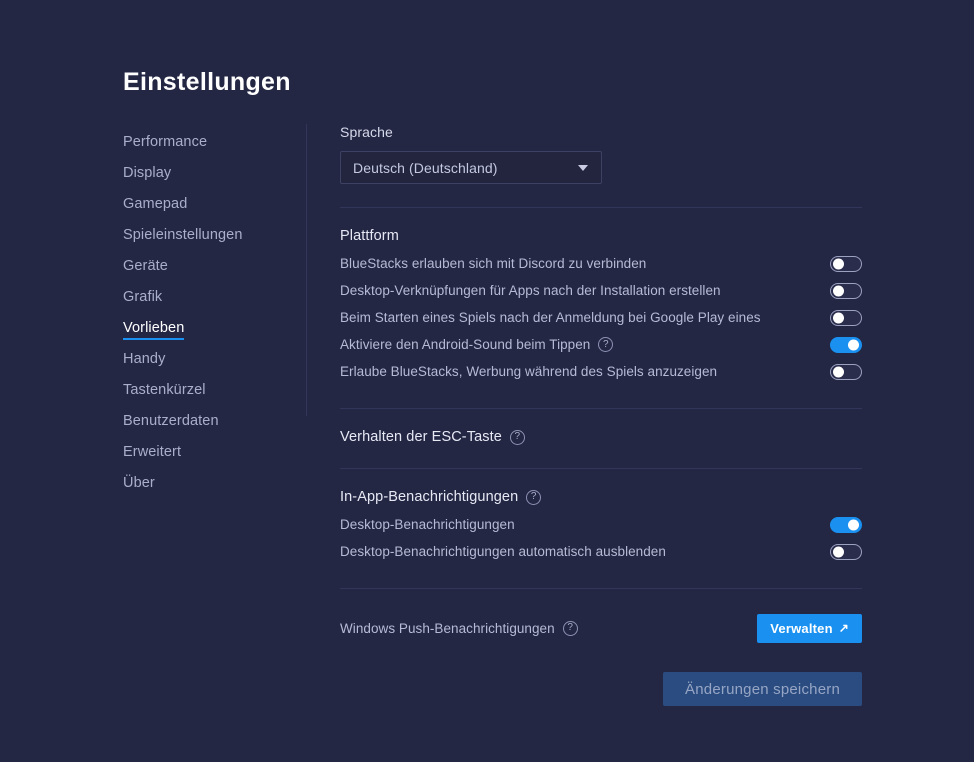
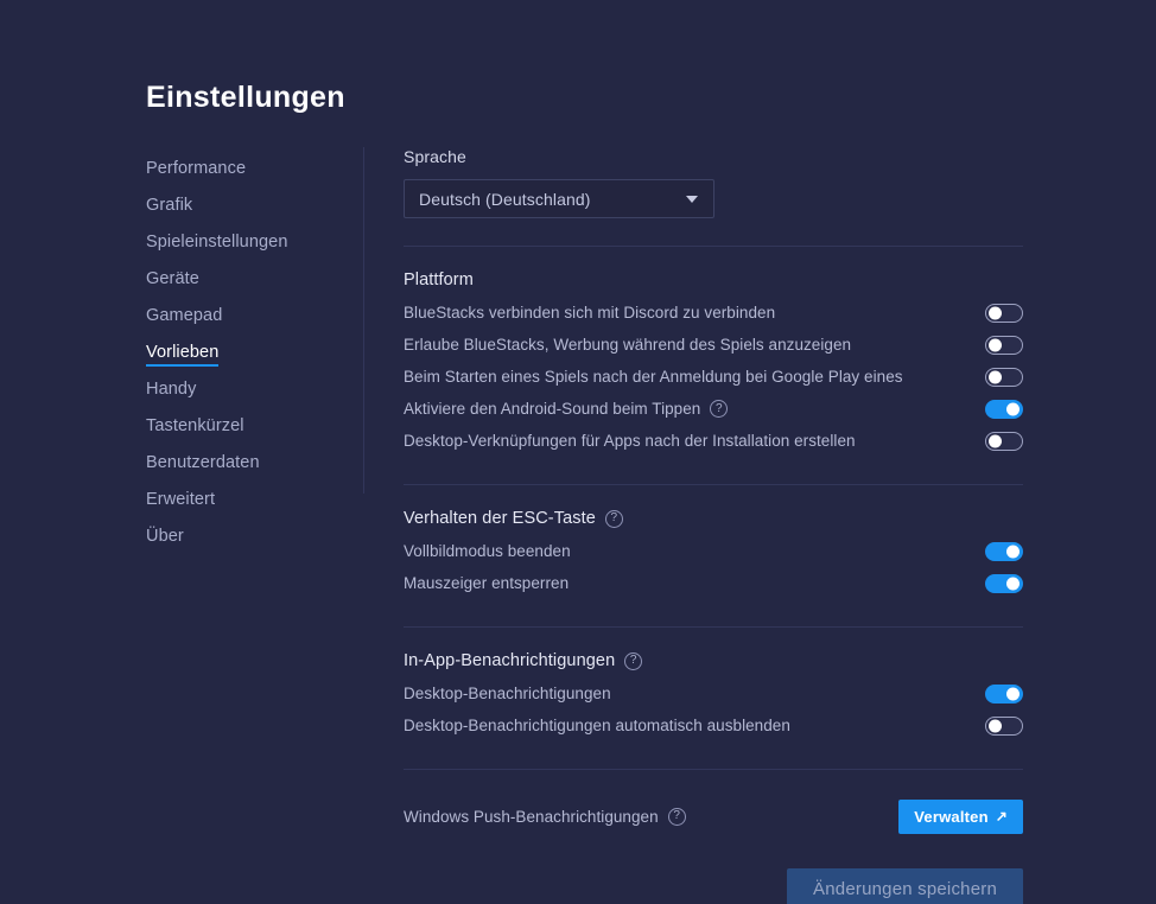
  Einstellungen
  Performance
- Display
- Gamepad
+ Grafik
  Spieleinstellungen
  Geräte
- Grafik
+ Gamepad
  Vorlieben
  Handy
  Tastenkürzel
  Benutzerdaten
  Erweitert
  Über
  Sprache
  Deutsch (Deutschland)
  Plattform
- BlueStacks erlauben sich mit Discord zu verbinden
+ BlueStacks verbinden sich mit Discord zu verbinden
- Desktop-Verknüpfungen für Apps nach der Installation erstellen
+ Erlaube BlueStacks, Werbung während des Spiels anzuzeigen
  Beim Starten eines Spiels nach der Anmeldung bei Google Play eines
  Aktiviere den Android-Sound beim Tippen
  ?
- Erlaube BlueStacks, Werbung während des Spiels anzuzeigen
+ Desktop-Verknüpfungen für Apps nach der Installation erstellen
  Verhalten der ESC-Taste
  ?
+ Vollbildmodus beenden
+ Mauszeiger entsperren
  In-App-Benachrichtigungen
  ?
  Desktop-Benachrichtigungen
  Desktop-Benachrichtigungen automatisch ausblenden
  Windows Push-Benachrichtigungen
  ?
  Verwalten
  ↗
  Änderungen speichern
